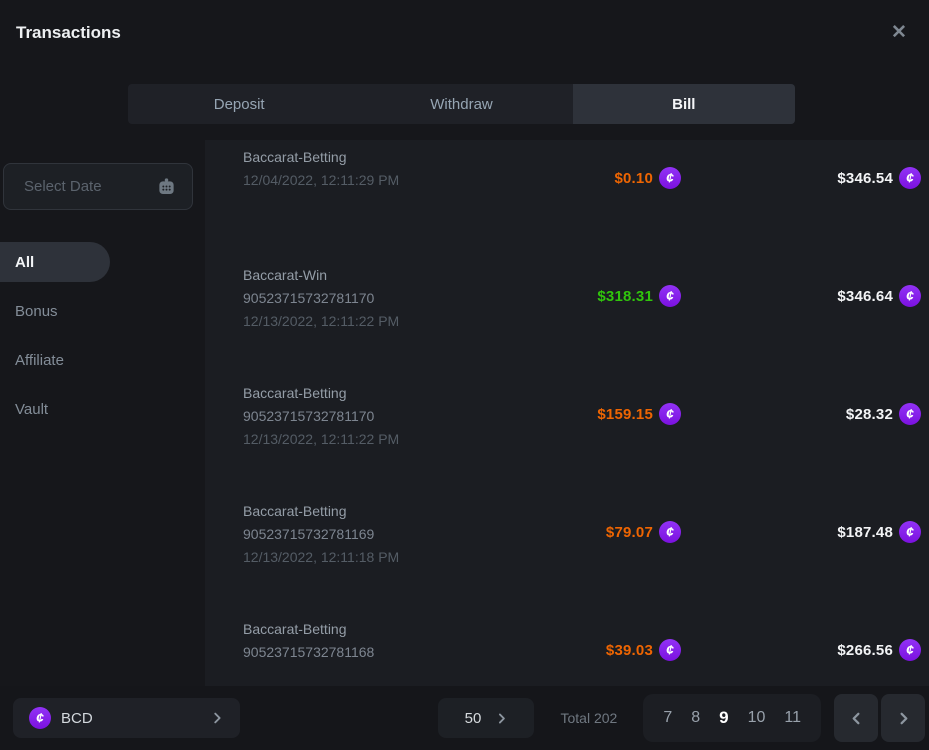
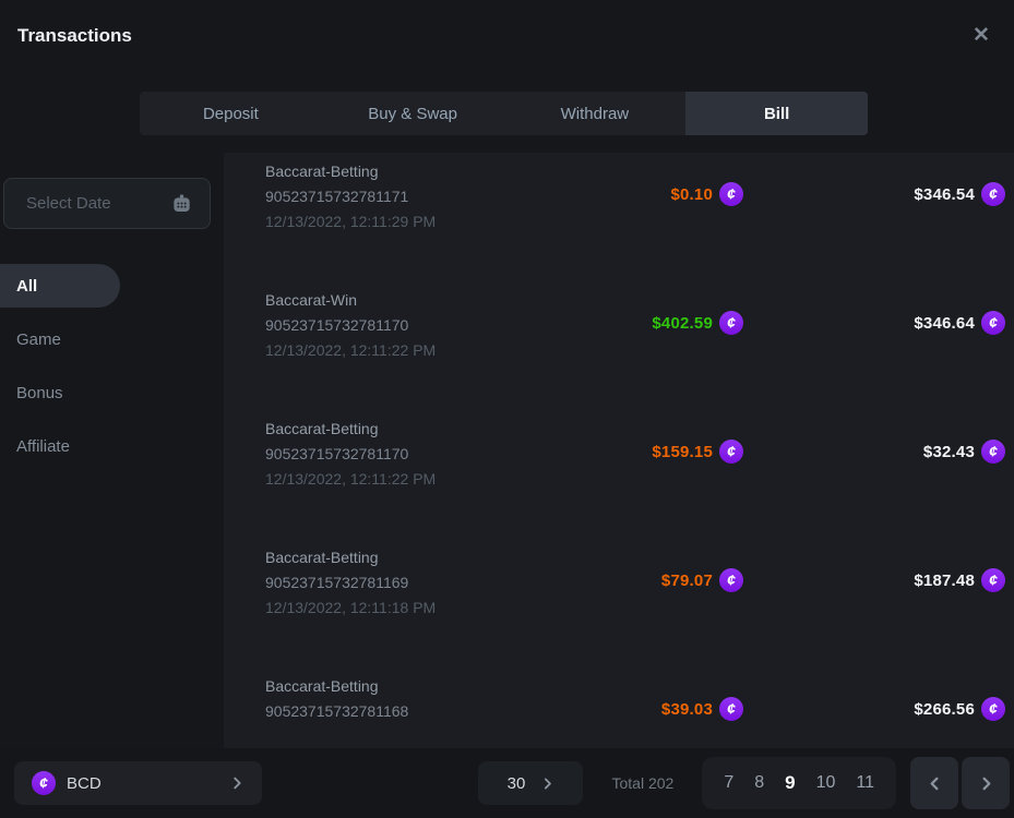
  Transactions
  ✕
  Deposit
+ Buy & Swap
  Withdraw
  Bill
  Select Date
  All
+ Game
  Bonus
  Affiliate
- Vault
  Baccarat-Betting
+ 90523715732781171
- 12/04/2022, 12:11:29 PM
+ 12/13/2022, 12:11:29 PM
  $0.10
  ¢
  $346.54
  ¢
  Baccarat-Win
  90523715732781170
  12/13/2022, 12:11:22 PM
- $318.31
+ $402.59
  ¢
  $346.64
  ¢
  Baccarat-Betting
  90523715732781170
  12/13/2022, 12:11:22 PM
  $159.15
  ¢
- $28.32
+ $32.43
  ¢
  Baccarat-Betting
  90523715732781169
  12/13/2022, 12:11:18 PM
  $79.07
  ¢
  $187.48
  ¢
  Baccarat-Betting
  90523715732781168
  $39.03
  ¢
  $266.56
  ¢
  ¢
  BCD
- 50
+ 30
  Total 202
  7
  8
  9
  10
  11
